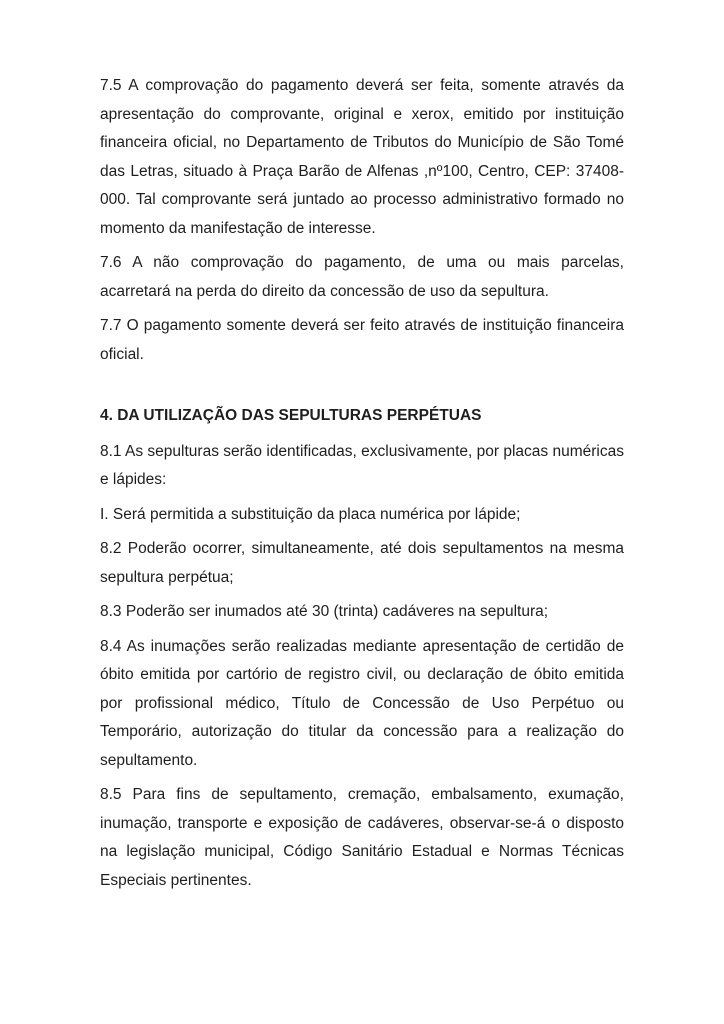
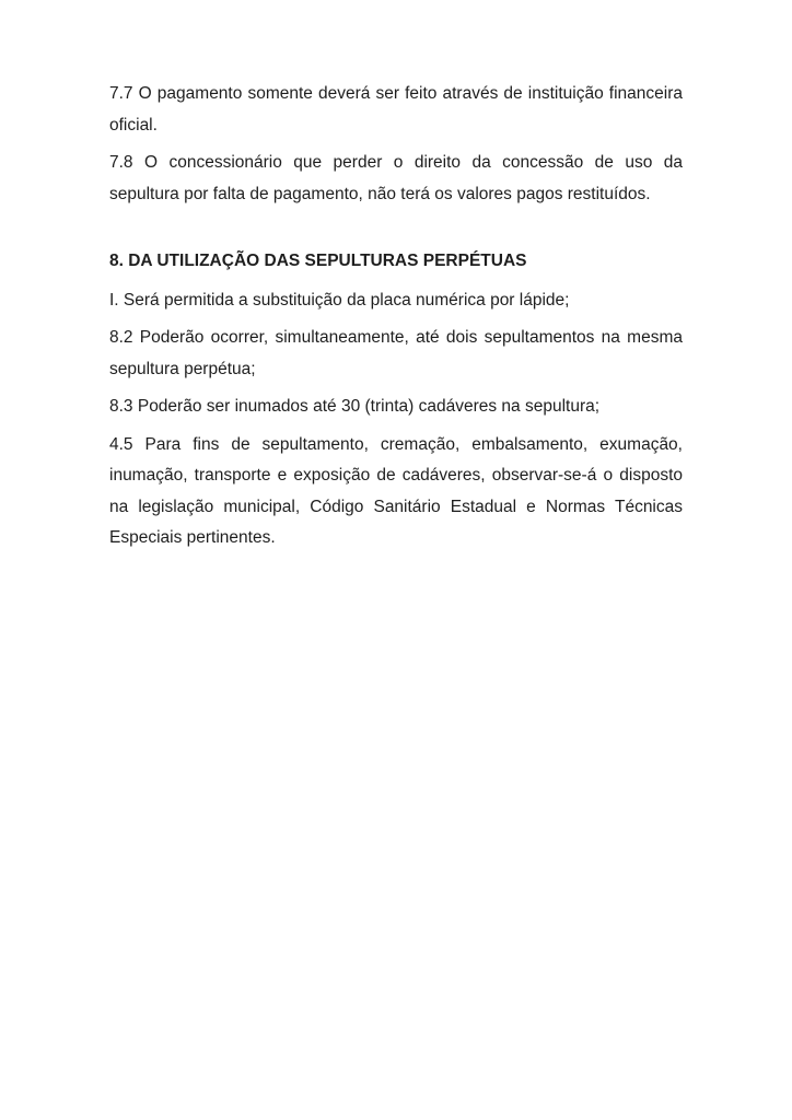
- 7.5 A comprovação do pagamento deverá ser feita, somente através da apresentação do comprovante, original e xerox, emitido por instituição financeira oficial, no Departamento de Tributos do Município de São Tomé das Letras, situado à Praça Barão de Alfenas ,nº100, Centro, CEP: 37408-000. Tal comprovante será juntado ao processo administrativo formado no momento da manifestação de interesse.
- 7.6 A não comprovação do pagamento, de uma ou mais parcelas, acarretará na perda do direito da concessão de uso da sepultura.
  7.7 O pagamento somente deverá ser feito através de instituição financeira oficial.
+ 7.8 O concessionário que perder o direito da concessão de uso da sepultura por falta de pagamento, não terá os valores pagos restituídos.
- 4. DA UTILIZAÇÃO DAS SEPULTURAS PERPÉTUAS
+ 8. DA UTILIZAÇÃO DAS SEPULTURAS PERPÉTUAS
- 8.1 As sepulturas serão identificadas, exclusivamente, por placas numéricas e lápides:
  I. Será permitida a substituição da placa numérica por lápide;
  8.2 Poderão ocorrer, simultaneamente, até dois sepultamentos na mesma sepultura perpétua;
  8.3 Poderão ser inumados até 30 (trinta) cadáveres na sepultura;
- 8.4 As inumações serão realizadas mediante apresentação de certidão de óbito emitida por cartório de registro civil, ou declaração de óbito emitida por profissional médico, Título de Concessão de Uso Perpétuo ou Temporário, autorização do titular da concessão para a realização do sepultamento.
- 8.5 Para fins de sepultamento, cremação, embalsamento, exumação, inumação, transporte e exposição de cadáveres, observar-se-á o disposto na legislação municipal, Código Sanitário Estadual e Normas Técnicas Especiais pertinentes.
+ 4.5 Para fins de sepultamento, cremação, embalsamento, exumação, inumação, transporte e exposição de cadáveres, observar-se-á o disposto na legislação municipal, Código Sanitário Estadual e Normas Técnicas Especiais pertinentes.
